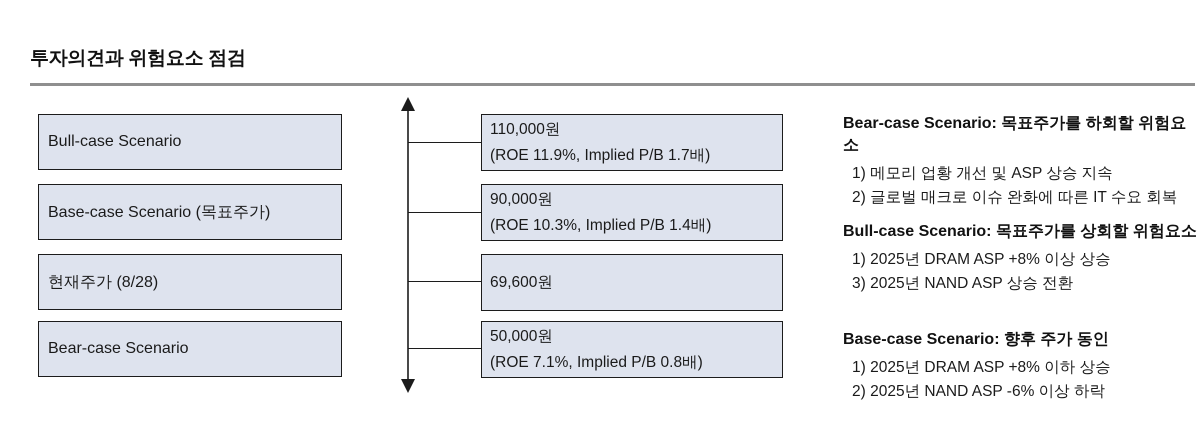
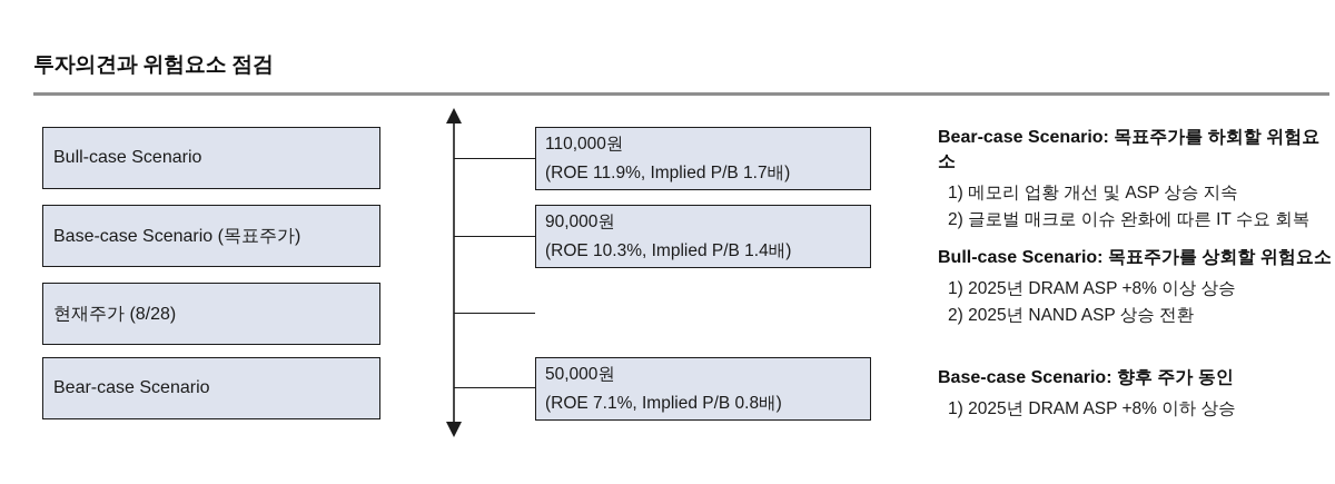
  투자의견과 위험요소 점검
  Bull-case Scenario
  Base-case Scenario (목표주가)
  현재주가 (8/28)
  Bear-case Scenario
  110,000원
  (ROE 11.9%, Implied P/B 1.7배)
  90,000원
  (ROE 10.3%, Implied P/B 1.4배)
- 69,600원
  50,000원
  (ROE 7.1%, Implied P/B 0.8배)
  Bear-case Scenario: 목표주가를 하회할 위험요소
  1) 메모리 업황 개선 및 ASP 상승 지속
  2) 글로벌 매크로 이슈 완화에 따른 IT 수요 회복
  Bull-case Scenario: 목표주가를 상회할 위험요소
  1) 2025년 DRAM ASP +8% 이상 상승
- 3) 2025년 NAND ASP 상승 전환
+ 2) 2025년 NAND ASP 상승 전환
  Base-case Scenario: 향후 주가 동인
  1) 2025년 DRAM ASP +8% 이하 상승
- 2) 2025년 NAND ASP -6% 이상 하락
